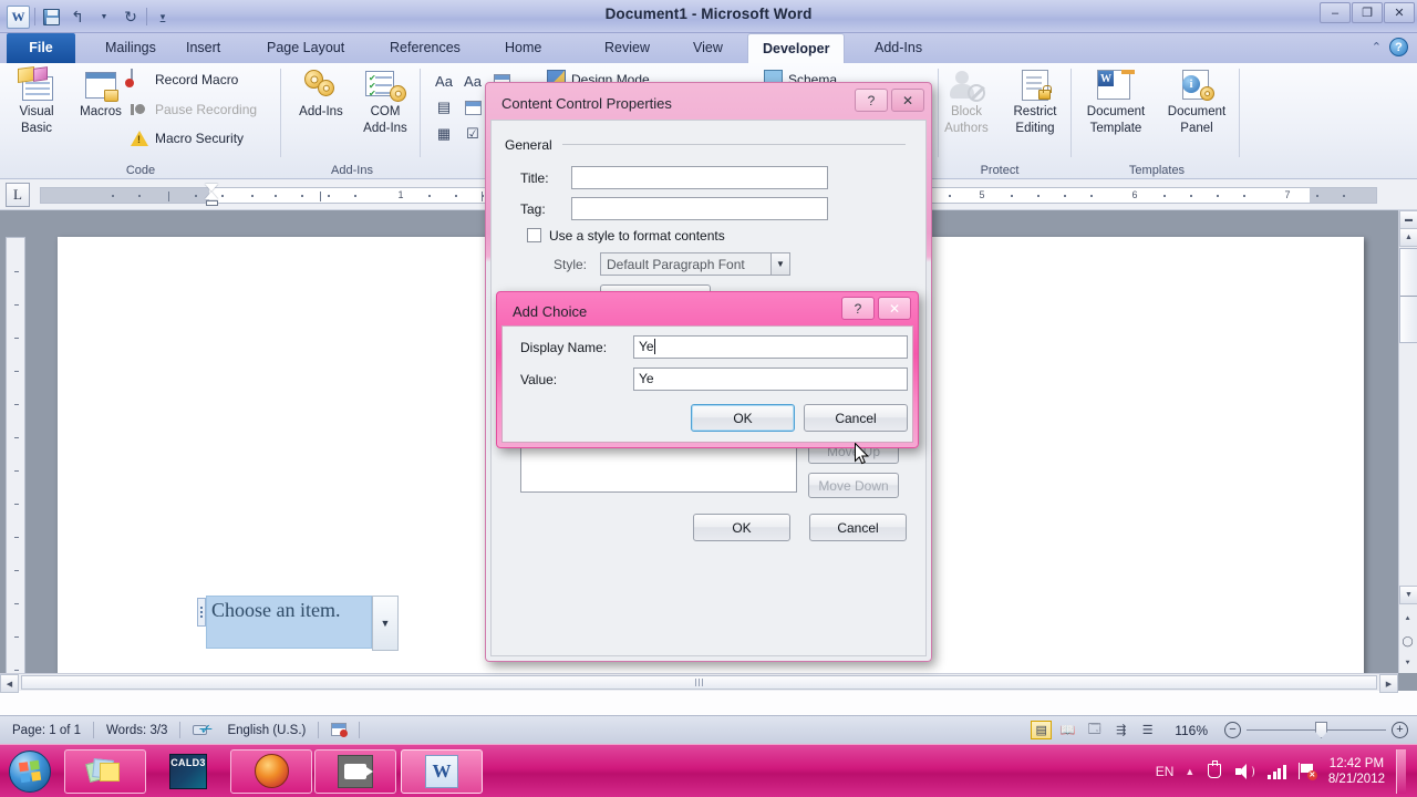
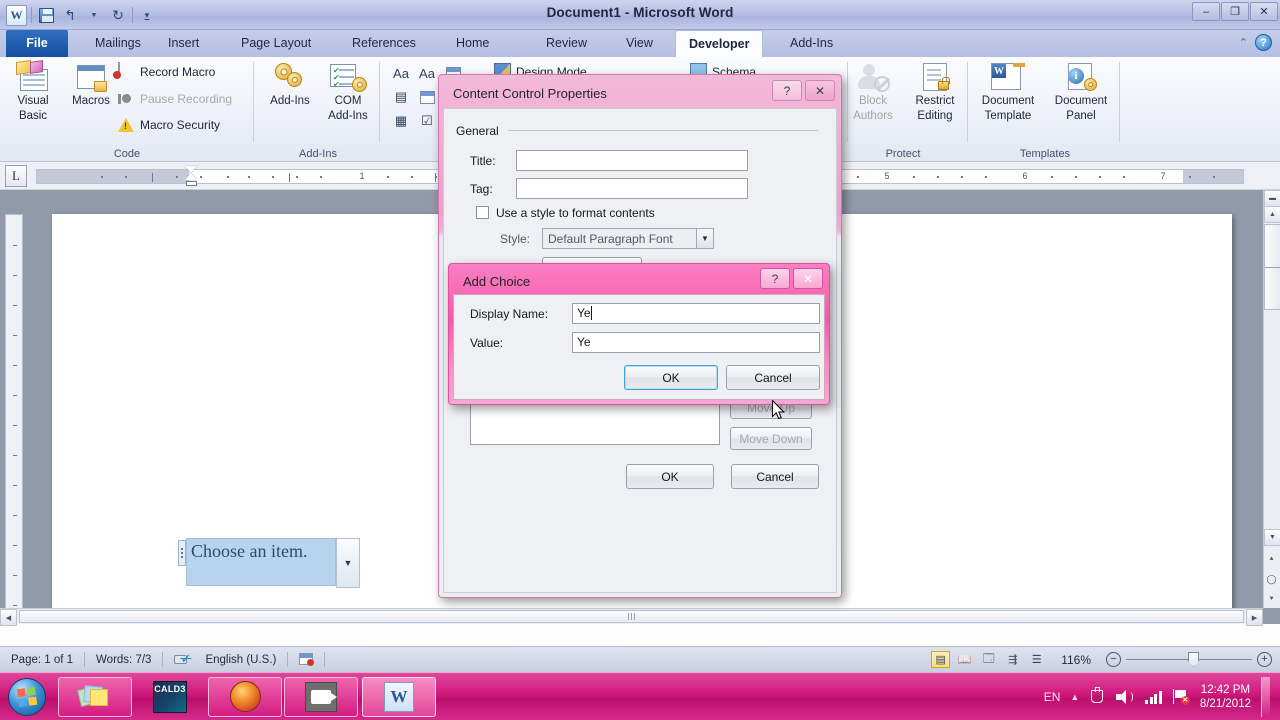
  CALD3
  W
  EN
  ▲
  12:42 PM
  8/21/2012
  W
  ↰
  ↻
  ▾̲
  Document1 - Microsoft Word
  –
  ❐
  ✕
  File
  Mailings
  Insert
  Page Layout
  References
  Home
  Review
  View
  Developer
  Add-Ins
  ⌃
  ?
  Visual
  Basic
  Macros
  Record Macro
  Pause Recording
  Macro Security
  Code
  Add-Ins
  ✔
  ✔
  ✔
  COM
  Add-Ins
  Add-Ins
  Aa
  Aa
  ▤
  ▦
  ☑
  Design Mode
  Schema
  Block
  Authors
  Restrict
  Editing
  Protect
  W
  Document
  Template
  i
  Document
  Panel
  Templates
  L
  1
  5
  6
  7
  Choose an item.
  ▼
  ◯
  Page: 1 of 1
- Words: 3/3
+ Words: 7/3
  ✓
  English (U.S.)
  ▤
  📖
  🗔
  ⇶
  ☰
  116%
  −
  +
  Content Control Properties
  ?
  ✕
  General
  Title:
  Tag:
  Use a style to format contents
  Style:
  Default Paragraph Font
  ▼
  Mov Up
  Move Down
  OK
  Cancel
  Add Choice
  ?
  ✕
  Display Name:
  Ye
  Value:
  Ye
  OK
  Cancel
